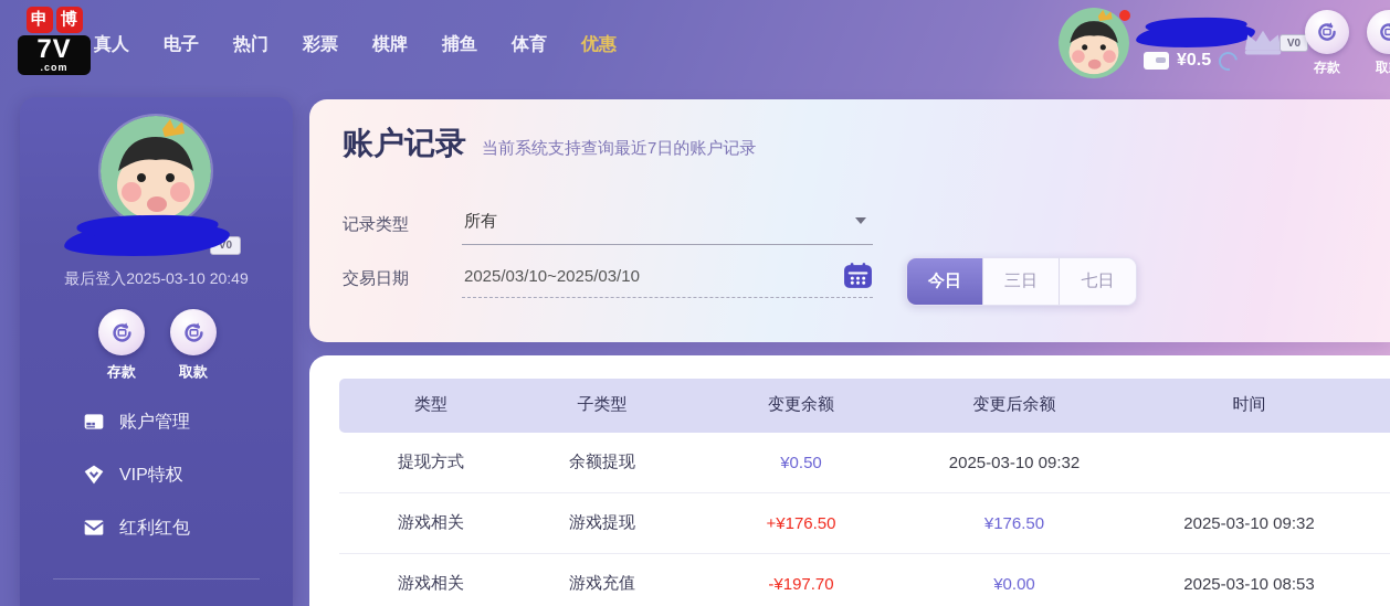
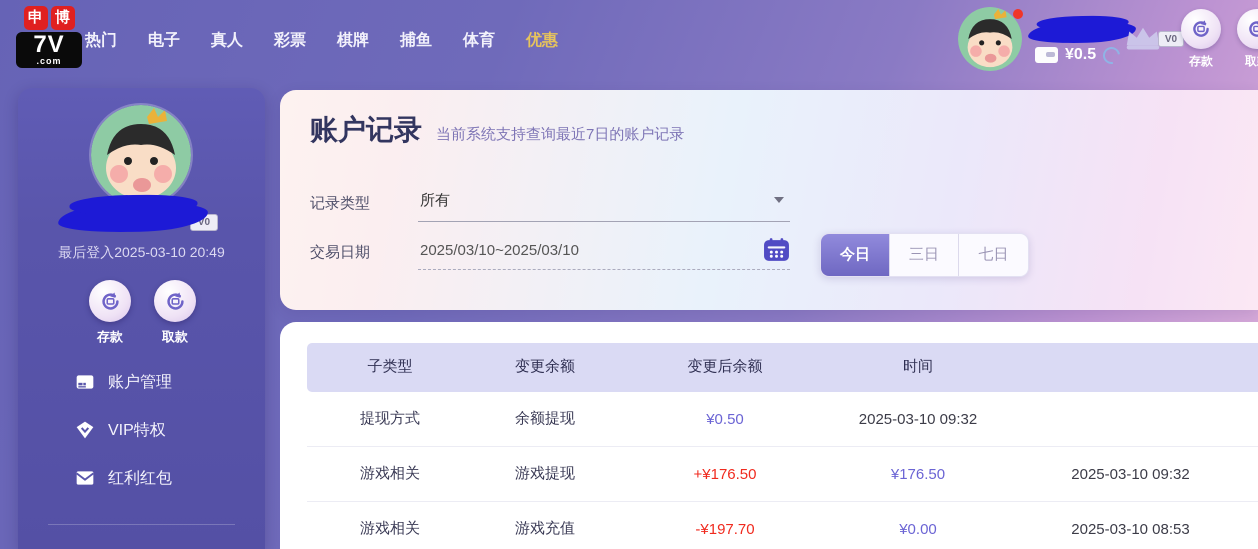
  申
  博
  7V
  .com
- 真人
+ 热门
  电子
- 热门
+ 真人
  彩票
  棋牌
  捕鱼
  体育
  优惠
  V0
  ¥0.5
  存款
  V0
  最后登入2025-03-10 20:49
  存款
  取款
  账户管理
  VIP特权
  红利红包
  账户记录
  当前系统支持查询最近7日的账户记录
  记录类型
  所有
  交易日期
  2025/03/10~2025/03/10
  今日
  三日
  七日
- 类型
  子类型
  变更余额
  变更后余额
  时间
  提现方式
  余额提现
  ¥0.50
  2025-03-10 09:32
  游戏相关
  游戏提现
  +¥176.50
  ¥176.50
  2025-03-10 09:32
  游戏相关
  游戏充值
  -¥197.70
  ¥0.00
  2025-03-10 08:53
